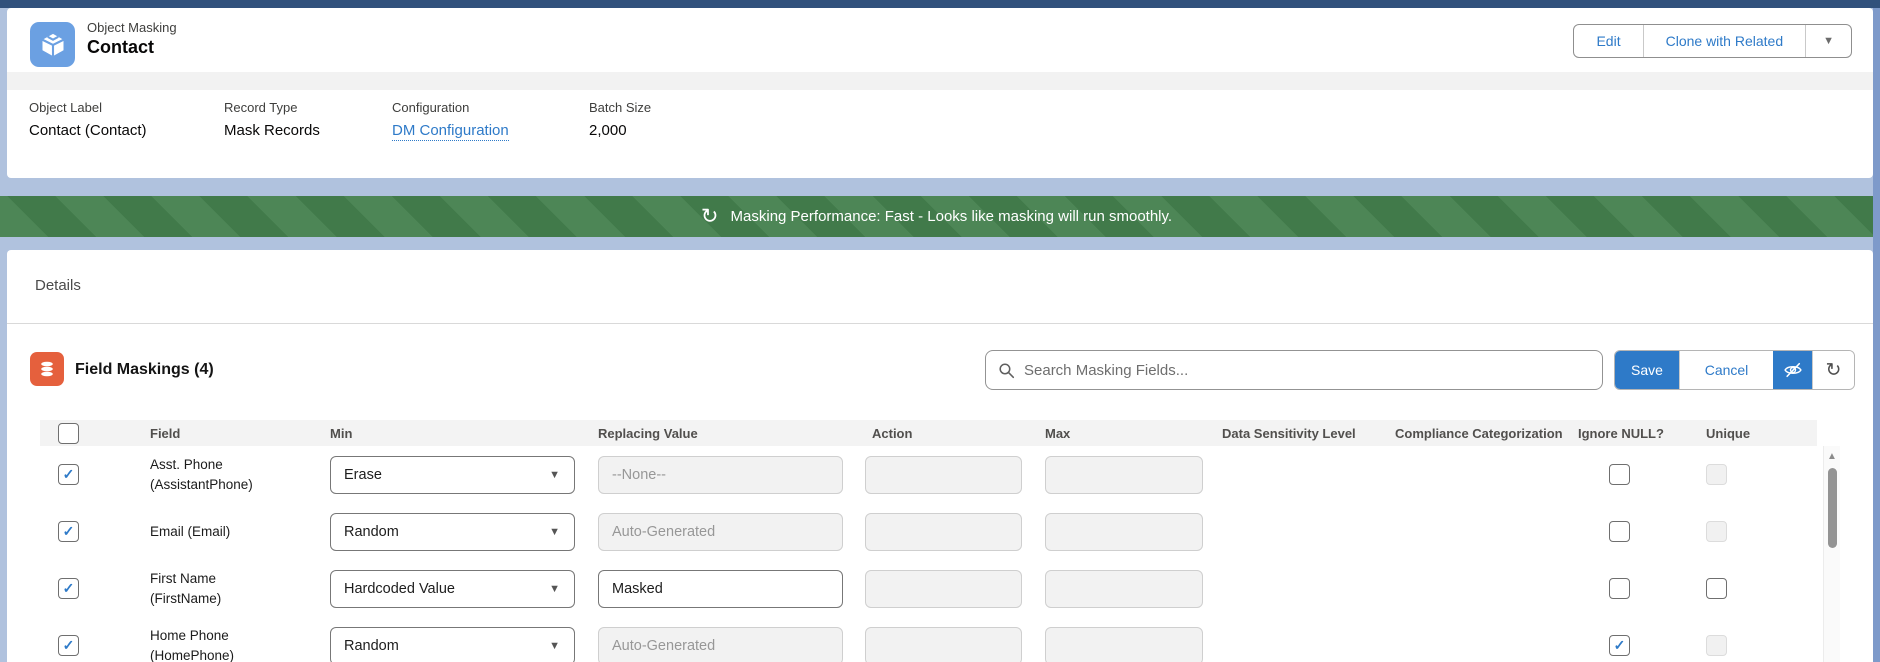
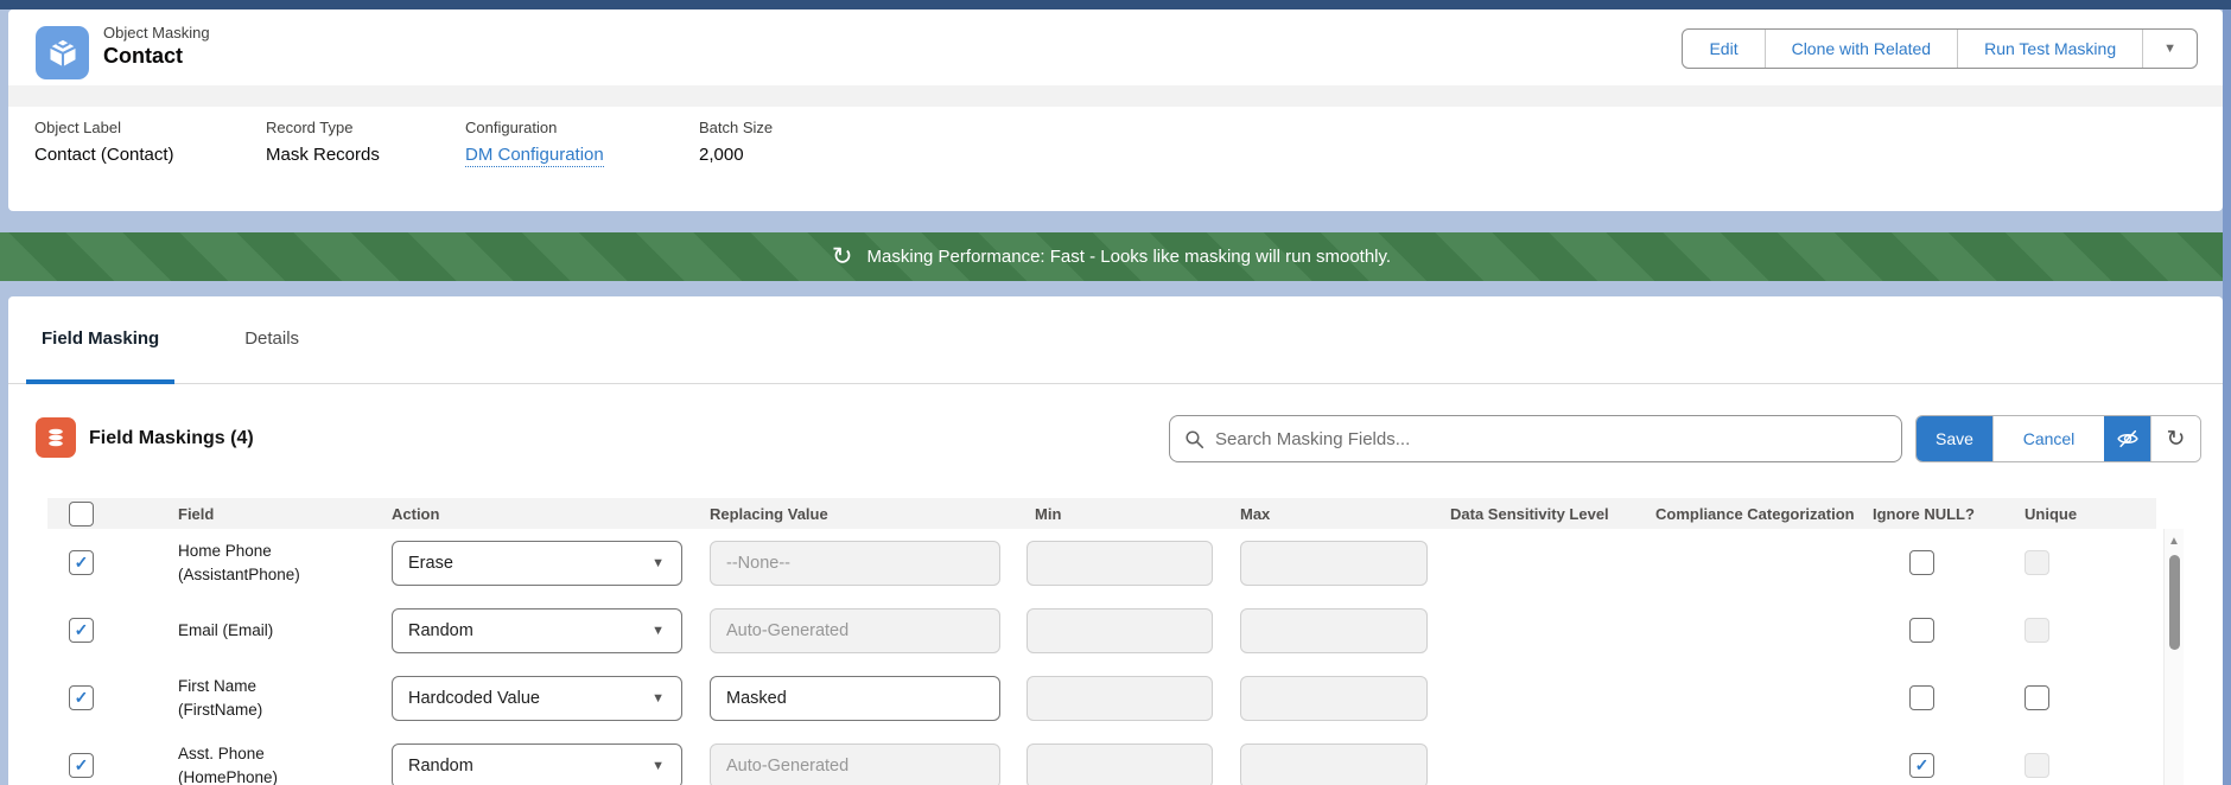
  Object Masking
  Contact
  Edit
  Clone with Related
+ Run Test Masking
  ▼
  Object Label
  Contact (Contact)
  Record Type
  Mask Records
  Configuration
  DM Configuration
  Batch Size
  2,000
  ↻
  Masking Performance: Fast - Looks like masking will run smoothly.
+ Field Masking
  Details
  Field Maskings (4)
  Search Masking Fields...
  Save
  Cancel
  ↻
  Field
- Min
+ Action
  Replacing Value
- Action
+ Min
  Max
  Data Sensitivity Level
  Compliance Categorization
  Ignore NULL?
  Unique
- Asst. Phone
+ Home Phone
  (AssistantPhone)
  Erase
  ▼
  --None--
  Email (Email)
  Random
  ▼
  Auto-Generated
  First Name
  (FirstName)
  Hardcoded Value
  ▼
  Masked
- Home Phone
+ Asst. Phone
  (HomePhone)
  Random
  ▼
  Auto-Generated
  ▲
